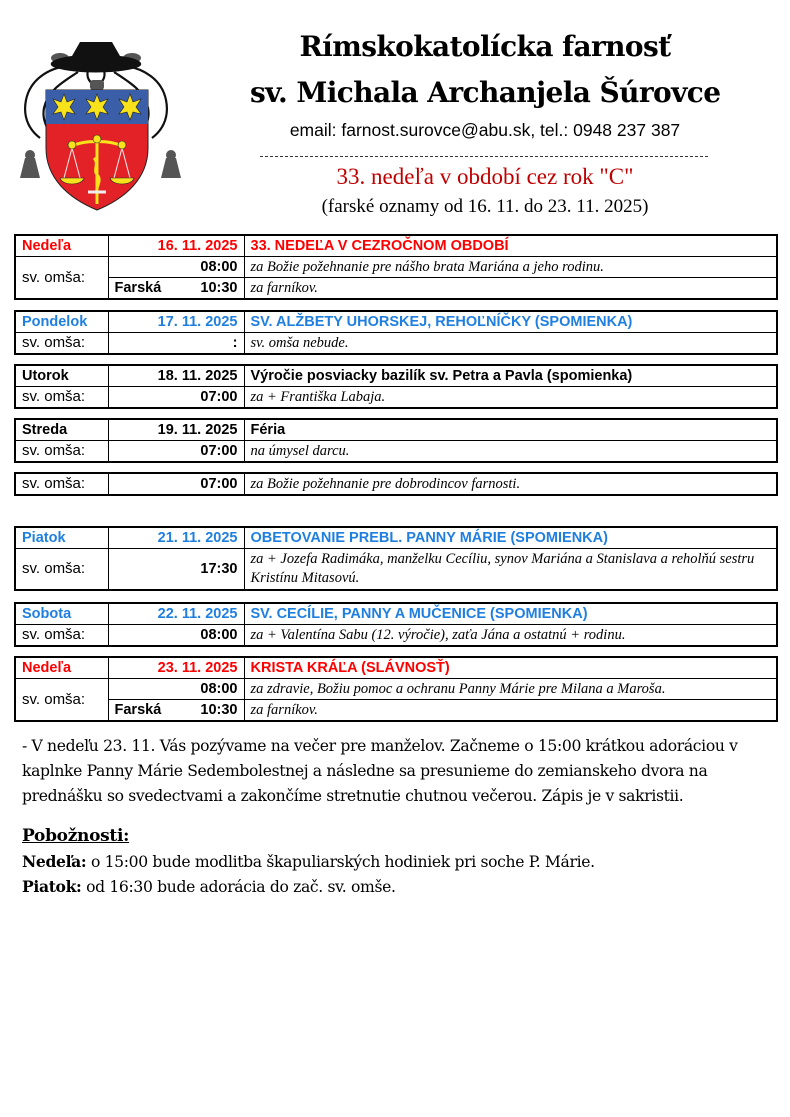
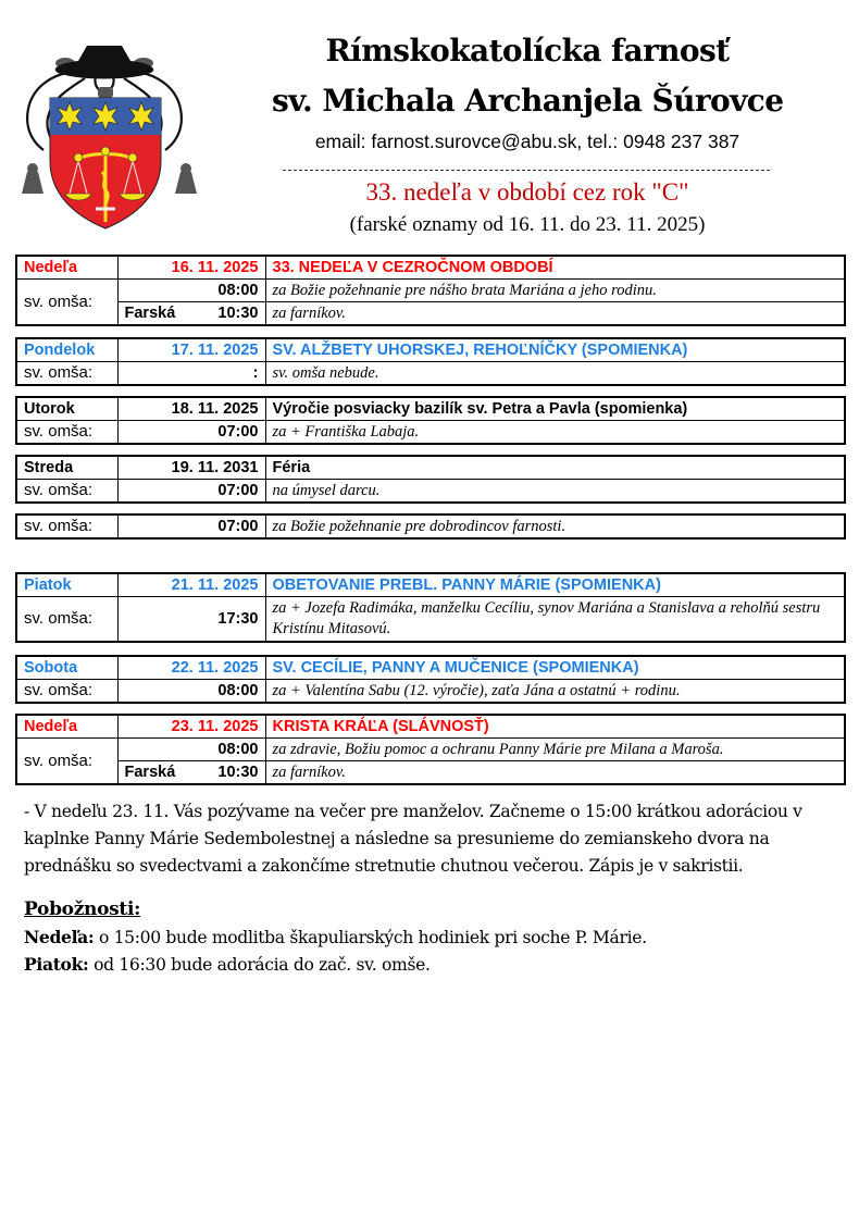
  Rímskokatolícka farnosť
  sv. Michala Archanjela Šúrovce
  email: farnost.surovce@abu.sk, tel.: 0948 237 387
  33. nedeľa v období cez rok "C"
  (farské oznamy od 16. 11. do 23. 11. 2025)
  Nedeľa	16. 11. 2025	33. NEDEĽA V CEZROČNOM OBDOBÍ
  sv. omša:	08:00	za Božie požehnanie pre nášho brata Mariána a jeho rodinu.
  Farská 10:30	za farníkov.
  Pondelok	17. 11. 2025	SV. ALŽBETY UHORSKEJ, REHOĽNÍČKY (SPOMIENKA)
  sv. omša:	:	sv. omša nebude.
  Utorok	18. 11. 2025	Výročie posviacky bazilík sv. Petra a Pavla (spomienka)
  sv. omša:	07:00	za + Františka Labaja.
- Streda	19. 11. 2025	Féria
+ Streda	19. 11. 2031	Féria
  sv. omša:	07:00	na úmysel darcu.
  sv. omša:	07:00	za Božie požehnanie pre dobrodincov farnosti.
  Piatok	21. 11. 2025	OBETOVANIE PREBL. PANNY MÁRIE (SPOMIENKA)
  sv. omša:	17:30	za + Jozefa Radimáka, manželku Cecíliu, synov Mariána a Stanislava a reholňú sestru Kristínu Mitasovú.
  Sobota	22. 11. 2025	SV. CECÍLIE, PANNY A MUČENICE (SPOMIENKA)
  sv. omša:	08:00	za + Valentína Sabu (12. výročie), zaťa Jána a ostatnú + rodinu.
  Nedeľa	23. 11. 2025	KRISTA KRÁĽA (SLÁVNOSŤ)
  sv. omša:	08:00	za zdravie, Božiu pomoc a ochranu Panny Márie pre Milana a Maroša.
  Farská 10:30	za farníkov.
  - V nedeľu 23. 11. Vás pozývame na večer pre manželov. Začneme o 15:00 krátkou adoráciou v kaplnke Panny Márie Sedembolestnej a následne sa presunieme do zemianskeho dvora na prednášku so svedectvami a zakončíme stretnutie chutnou večerou. Zápis je v sakristii.
  Pobožnosti:
  Nedeľa: o 15:00 bude modlitba škapuliarských hodiniek pri soche P. Márie.
  Piatok: od 16:30 bude adorácia do zač. sv. omše.
